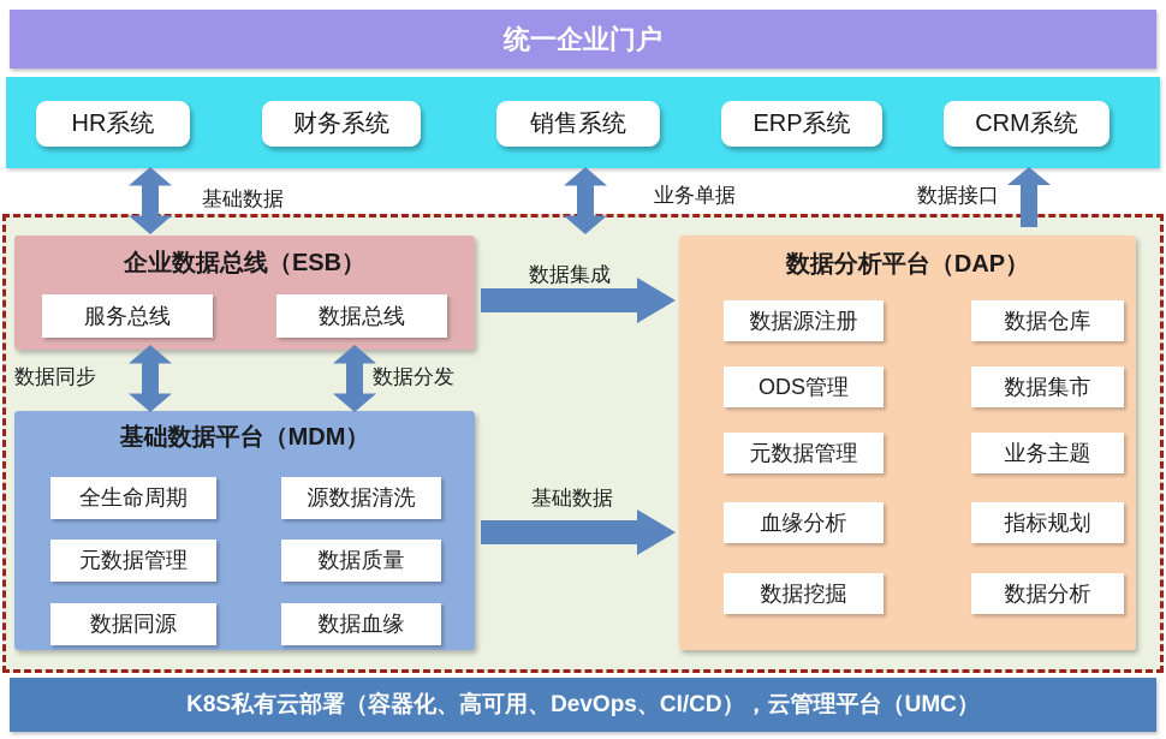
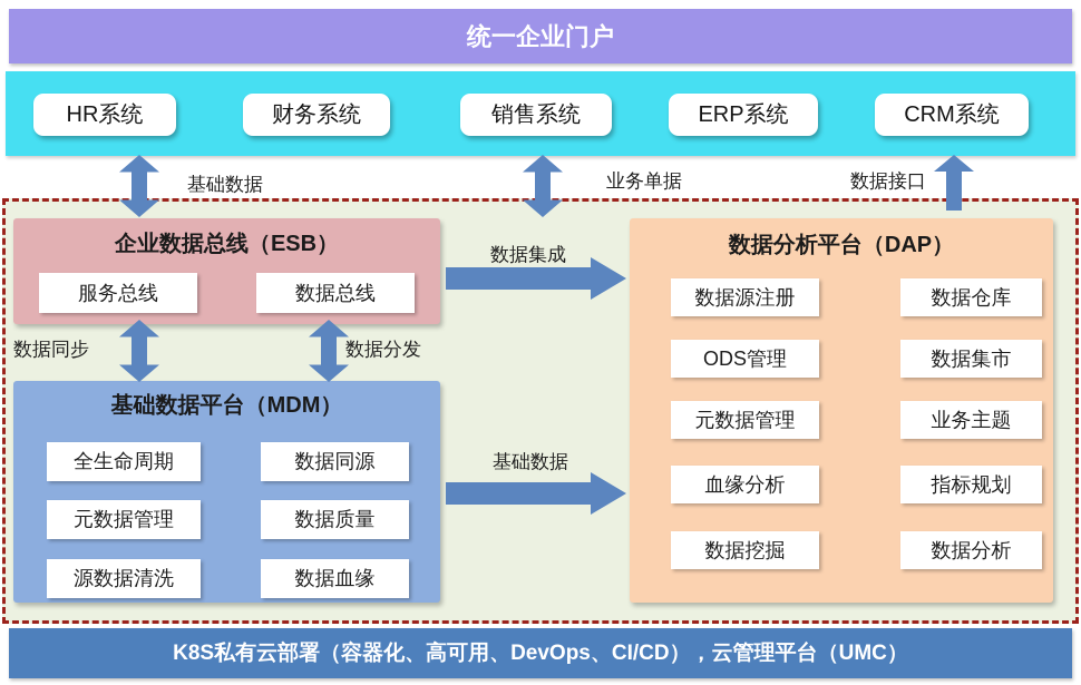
  统一企业门户
  HR系统
  财务系统
  销售系统
  ERP系统
  CRM系统
  企业数据总线（ESB）
  服务总线
  数据总线
  基础数据平台（MDM）
  全生命周期
- 源数据清洗
+ 数据同源
  元数据管理
  数据质量
- 数据同源
+ 源数据清洗
  数据血缘
  数据分析平台（DAP）
  数据源注册
  数据仓库
  ODS管理
  数据集市
  元数据管理
  业务主题
  血缘分析
  指标规划
  数据挖掘
  数据分析
  基础数据
  业务单据
  数据接口
  数据集成
  数据同步
  数据分发
  基础数据
  K8S私有云部署（容器化、高可用、DevOps、CI/CD），云管理平台（UMC）
